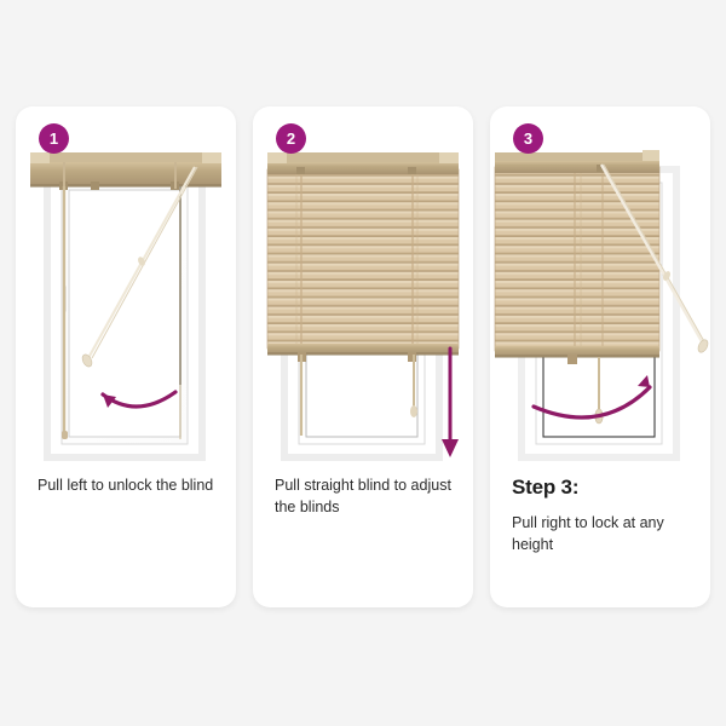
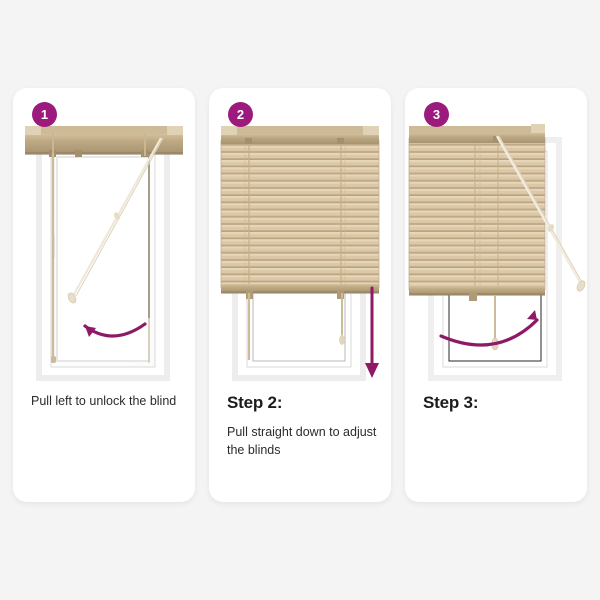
  1
  Pull left to unlock the blind
  2
+ Step 2:
- Pull straight blind to adjust the blinds
+ Pull straight down to adjust the blinds
  3
  Step 3:
- Pull right to lock at any height
